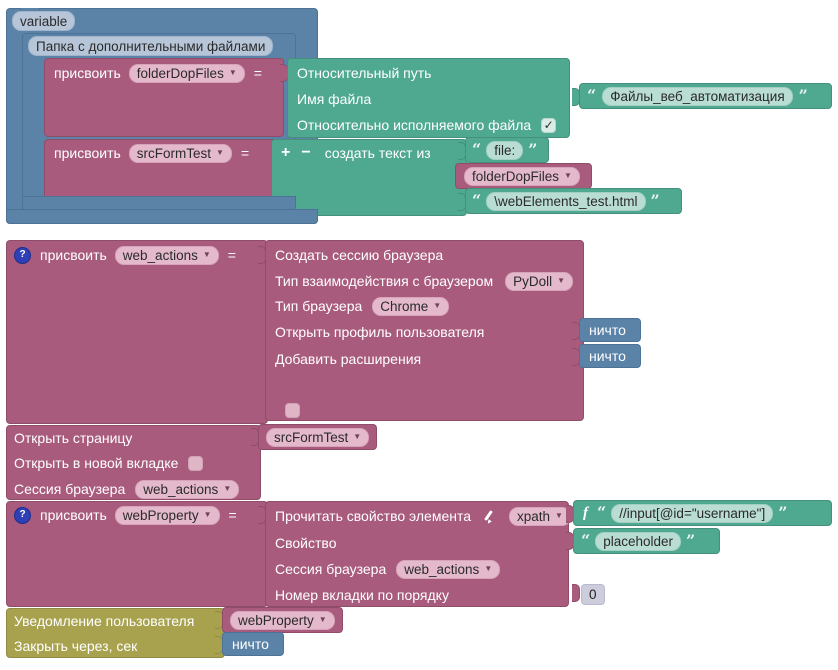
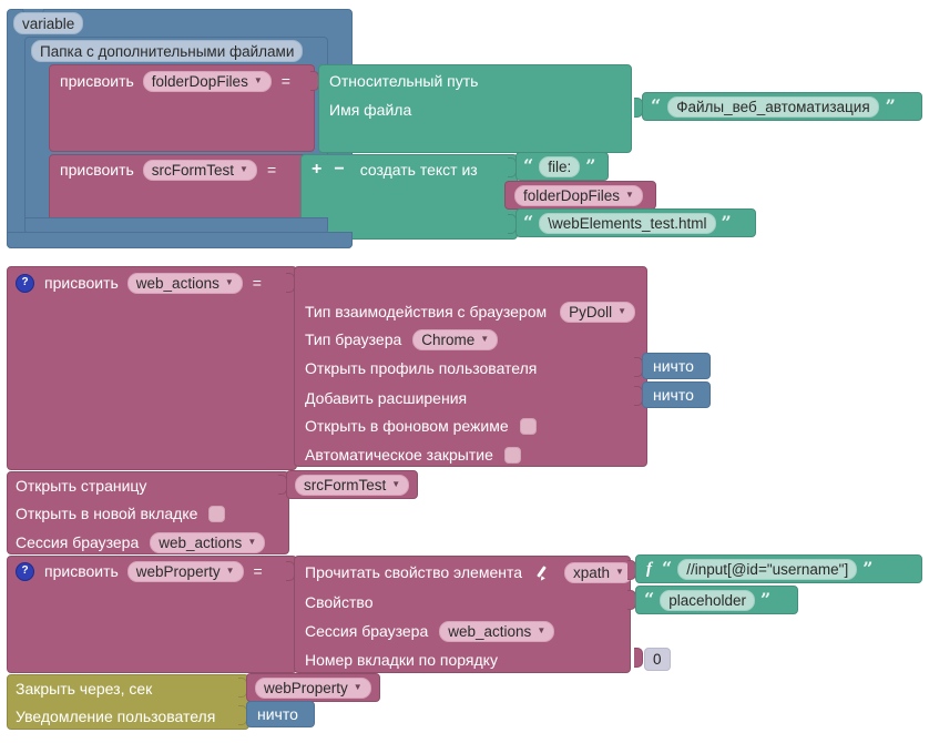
  variable
  Папка с дополнительными файлами
  присвоить
  folderDopFiles
  ▼
  =
  Относительный путь
  Имя файла
- Относительно исполняемого файла
- ✓
  “
  Файлы_веб_автоматизация
  ”
  присвоить
  srcFormTest
  ▼
  =
  +
  −
  создать текст из
  “
  file:
  ”
  folderDopFiles
  ▼
  “
  \webElements_test.html
  ”
  ?
  присвоить
  web_actions
  ▼
  =
- Создать сессию браузера
  Тип взаимодействия с браузером
  PyDoll
  ▼
  Тип браузера
  Chrome
  ▼
  Открыть профиль пользователя
  ничто
  Добавить расширения
  ничто
+ Открыть в фоновом режиме
+ Автоматическое закрытие
  Открыть страницу
  srcFormTest
  ▼
  Открыть в новой вкладке
  Сессия браузера
  web_actions
  ▼
  ?
  присвоить
  webProperty
  ▼
  =
  Прочитать свойство элемента
  xpath
  ▼
  f
  “
  //input[@id="username"]
  ”
  Свойство
  “
  placeholder
  ”
  Сессия браузера
  web_actions
  ▼
  Номер вкладки по порядку
  0
- Уведомление пользователя
+ Закрыть через, сек
  webProperty
  ▼
- Закрыть через, сек
+ Уведомление пользователя
  ничто
